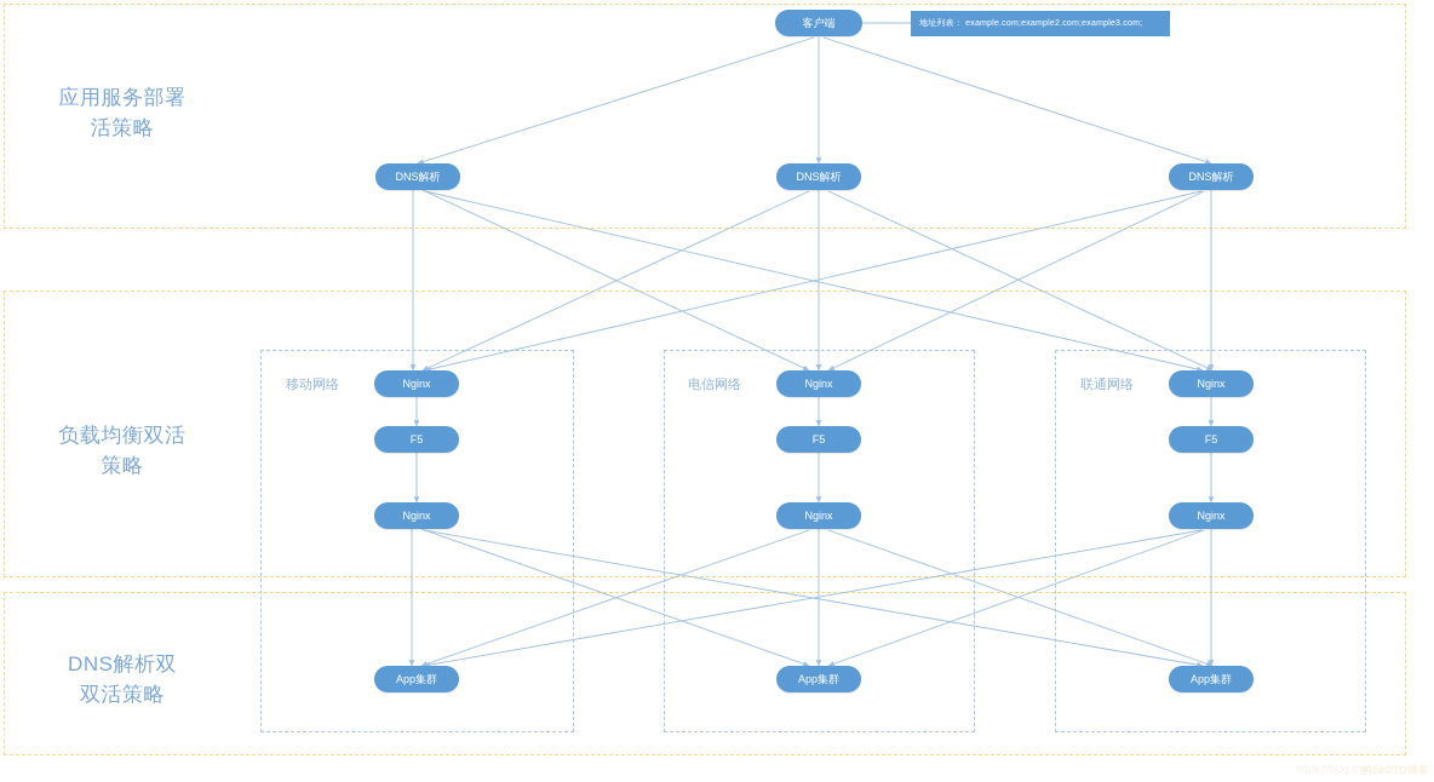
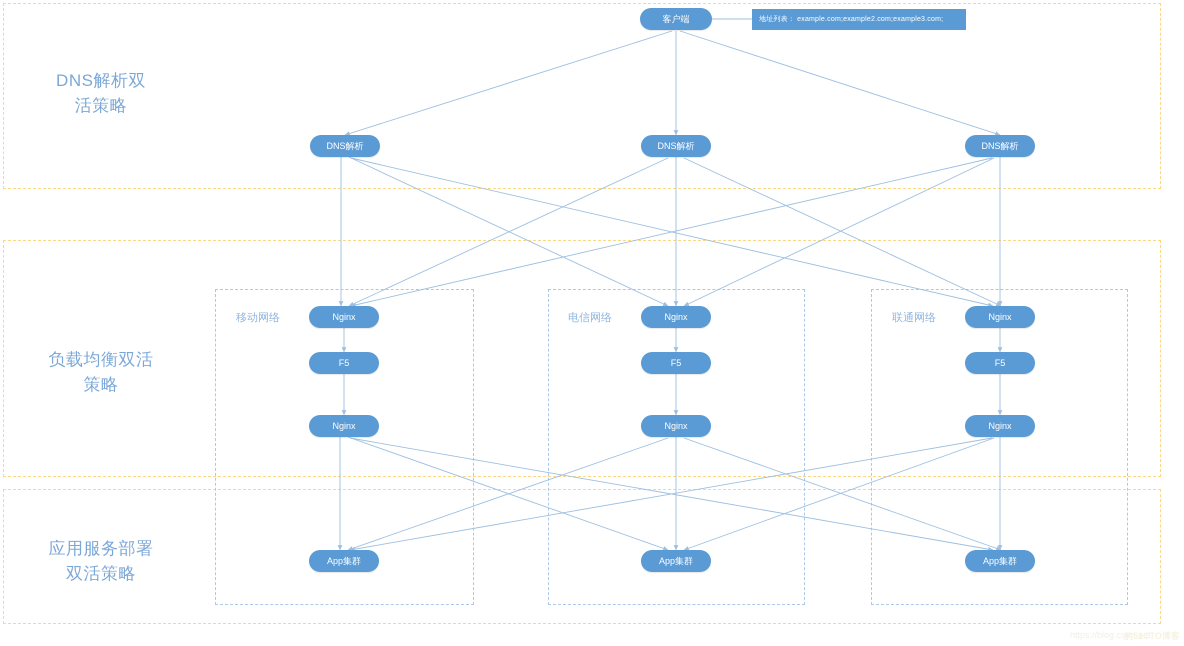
- 应用服务部署
+ DNS解析双
  活策略
  负载均衡双活
  策略
- DNS解析双
+ 应用服务部署
  双活策略
  移动网络
  电信网络
  联通网络
  客户端
  DNS解析
  DNS解析
  DNS解析
  Nginx
  Nginx
  Nginx
  F5
  F5
  F5
  Nginx
  Nginx
  Nginx
  App集群
  App集群
  App集群
  https://blog.csdn.net
  的51CTO博客
